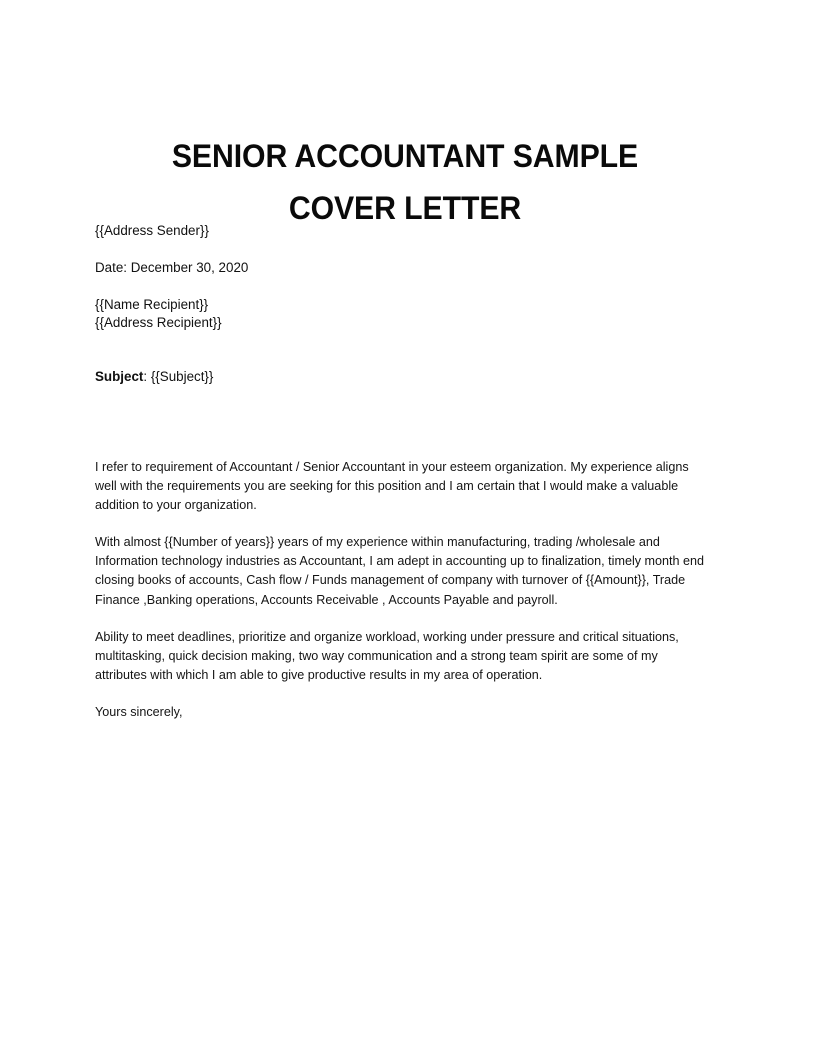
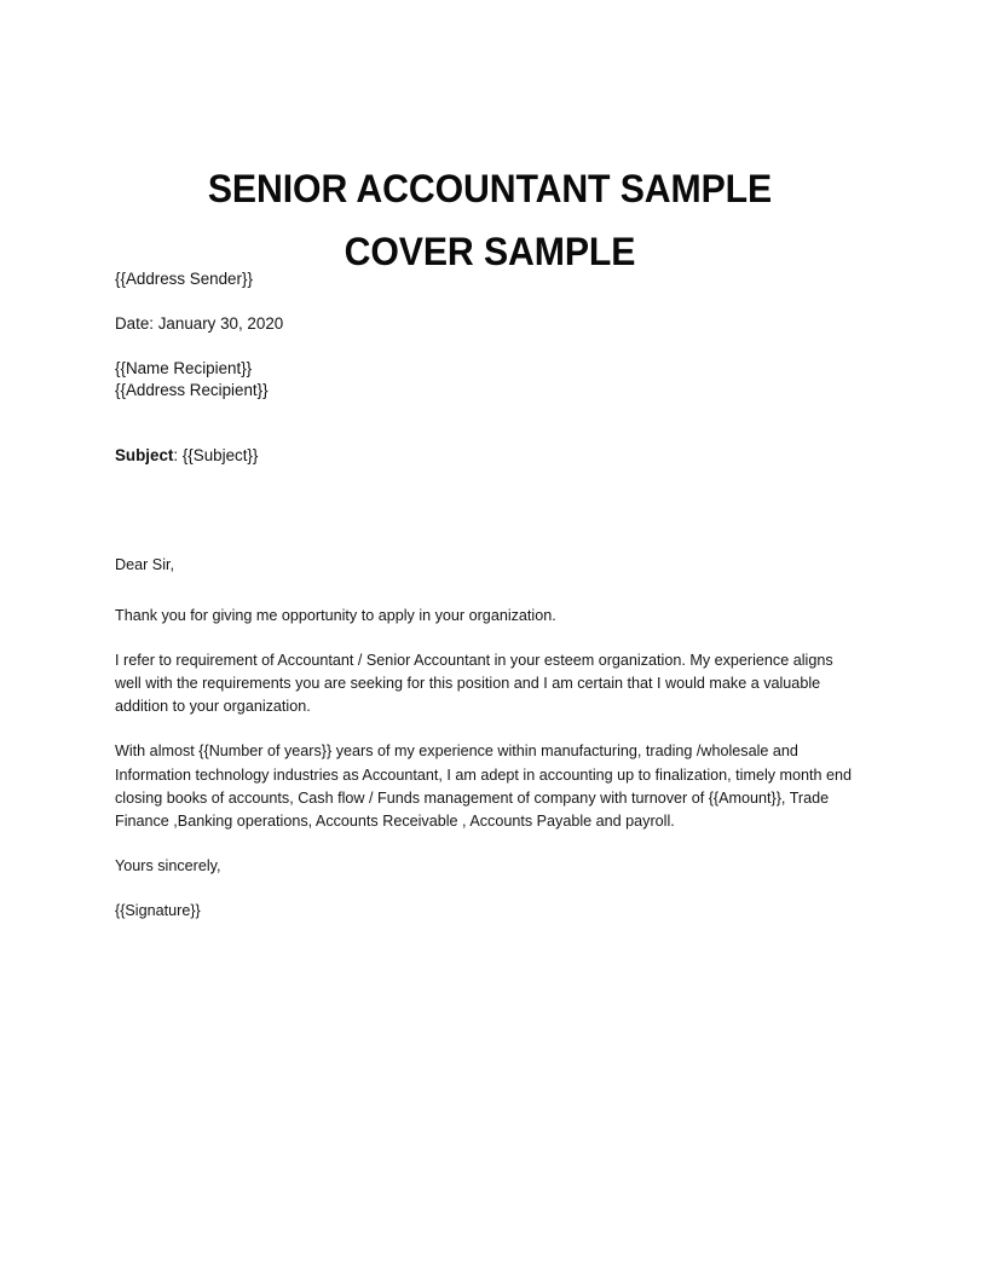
- SENIOR ACCOUNTANT SAMPLE COVER LETTER
+ SENIOR ACCOUNTANT SAMPLE COVER SAMPLE
  {{Address Sender}}
- Date: December 30, 2020
+ Date: January 30, 2020
  {{Name Recipient}}
  {{Address Recipient}}
  Subject: {{Subject}}
+ Dear Sir,
+ Thank you for giving me opportunity to apply in your organization.
  I refer to requirement of Accountant / Senior Accountant in your esteem organization. My experience aligns well with the requirements you are seeking for this position and I am certain that I would make a valuable addition to your organization.
  With almost {{Number of years}} years of my experience within manufacturing, trading /wholesale and Information technology industries as Accountant, I am adept in accounting up to finalization, timely month end closing books of accounts, Cash flow / Funds management of company with turnover of {{Amount}}, Trade Finance ,Banking operations, Accounts Receivable , Accounts Payable and payroll.
- Ability to meet deadlines, prioritize and organize workload, working under pressure and critical situations, multitasking, quick decision making, two way communication and a strong team spirit are some of my attributes with which I am able to give productive results in my area of operation.
  Yours sincerely,
+ {{Signature}}
